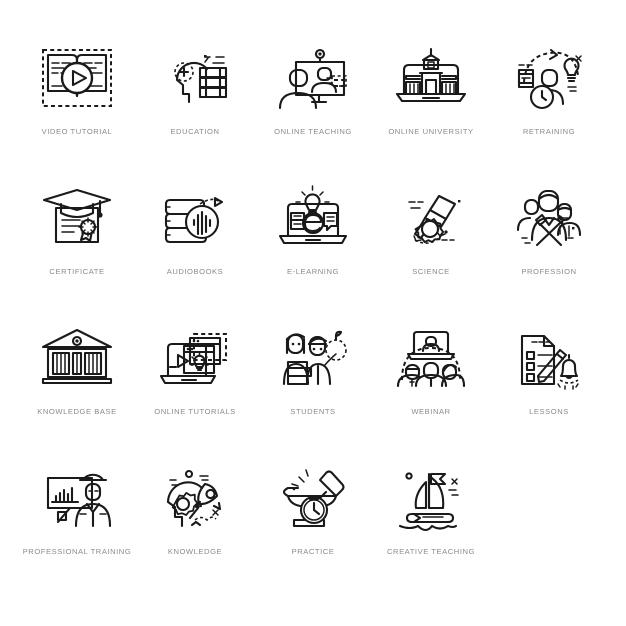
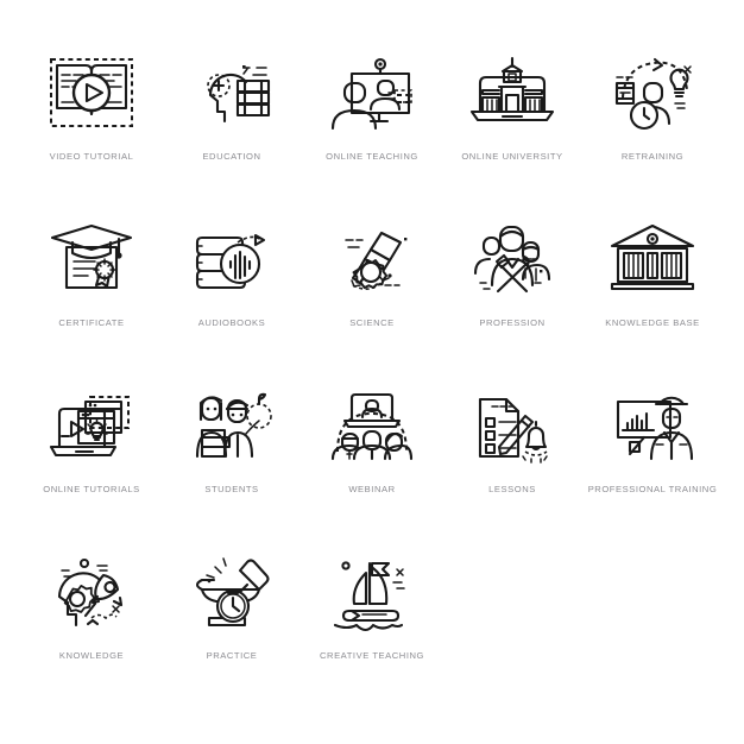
  VIDEO TUTORIAL
  EDUCATION
  ONLINE TEACHING
  ONLINE UNIVERSITY
  RETRAINING
  CERTIFICATE
  AUDIOBOOKS
- E-LEARNING
  SCIENCE
  PROFESSION
  KNOWLEDGE BASE
  ONLINE TUTORIALS
  STUDENTS
  WEBINAR
  LESSONS
  PROFESSIONAL TRAINING
  KNOWLEDGE
  PRACTICE
  CREATIVE TEACHING
